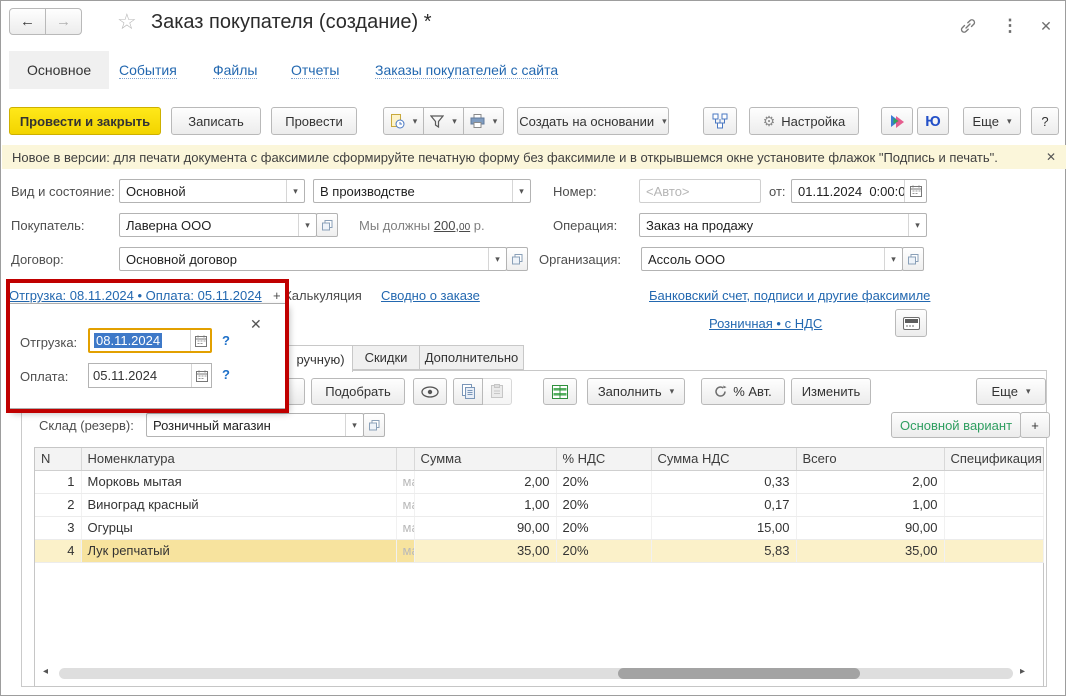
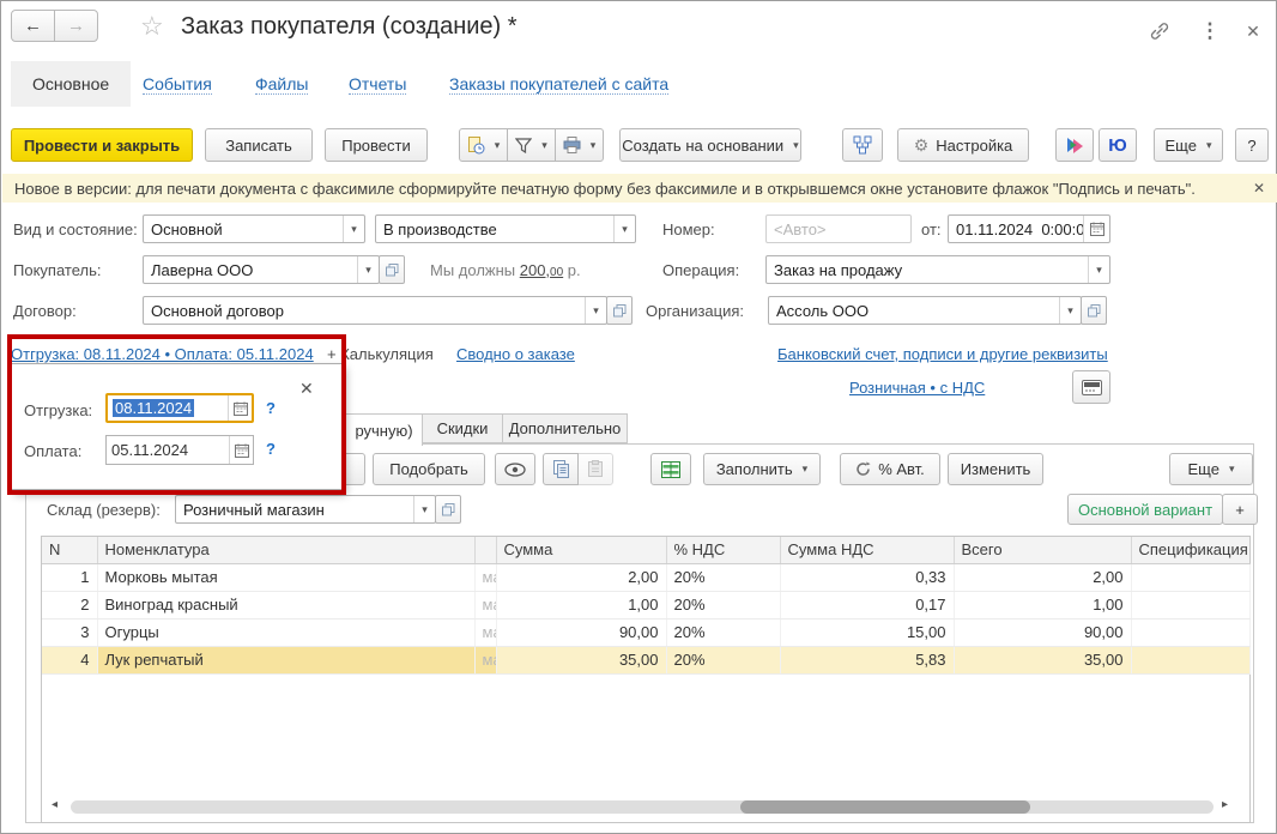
  Заказ покупателя (создание) *
  Основное
  События
  Файлы
  Отчеты
  Заказы покупателей с сайта
  Провести и закрыть
  Записать
  Провести
  Создать на основании
  ⚙
  Настройка
  Ю
  Еще
  ?
  Новое в версии: для печати документа с факсимиле сформируйте печатную форму без факсимиле и в открывшемся окне установите флажок "Подпись и печать".
  Вид и состояние:
  Основной
  В производстве
  Номер:
  <Авто>
  от:
  01.11.2024 0:00:0
  Покупатель:
  Лаверна ООО
  Мы должны 200,00 р.
  Операция:
  Заказ на продажу
  Договор:
  Основной договор
  Организация:
  Ассоль ООО
  Отгрузка: 08.11.2024 • Оплата: 05.11.2024
  + Калькуляция
  Сводно о заказе
- Банковский счет, подписи и другие факсимиле
+ Банковский счет, подписи и другие реквизиты
  Розничная • с НДС
  ручную)
  Скидки
  Дополнительно
  Подобрать
  Заполнить
  % Авт.
  Изменить
  Еще
  Склад (резерв):
  Розничный магазин
  Основной вариант
  +
  N	Номенклатура		Сумма	% НДС	Сумма НДС	Всего	Спецификация
  1	Морковь мытая	м	2,00	20%	0,33	2,00
  2	Виноград красный	м	1,00	20%	0,17	1,00
  3	Огурцы	м	90,00	20%	15,00	90,00
  4	Лук репчатый	м	35,00	20%	5,83	35,00
  Отгрузка:
  08.11.2024
  ?
  Оплата:
  05.11.2024
  ?
